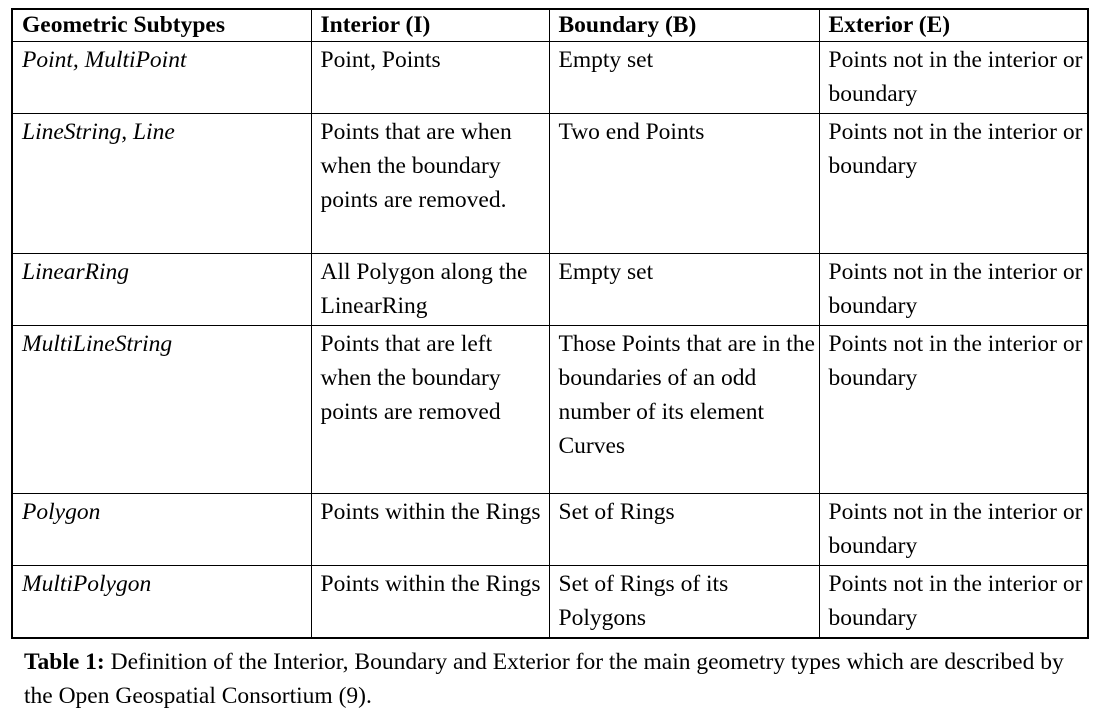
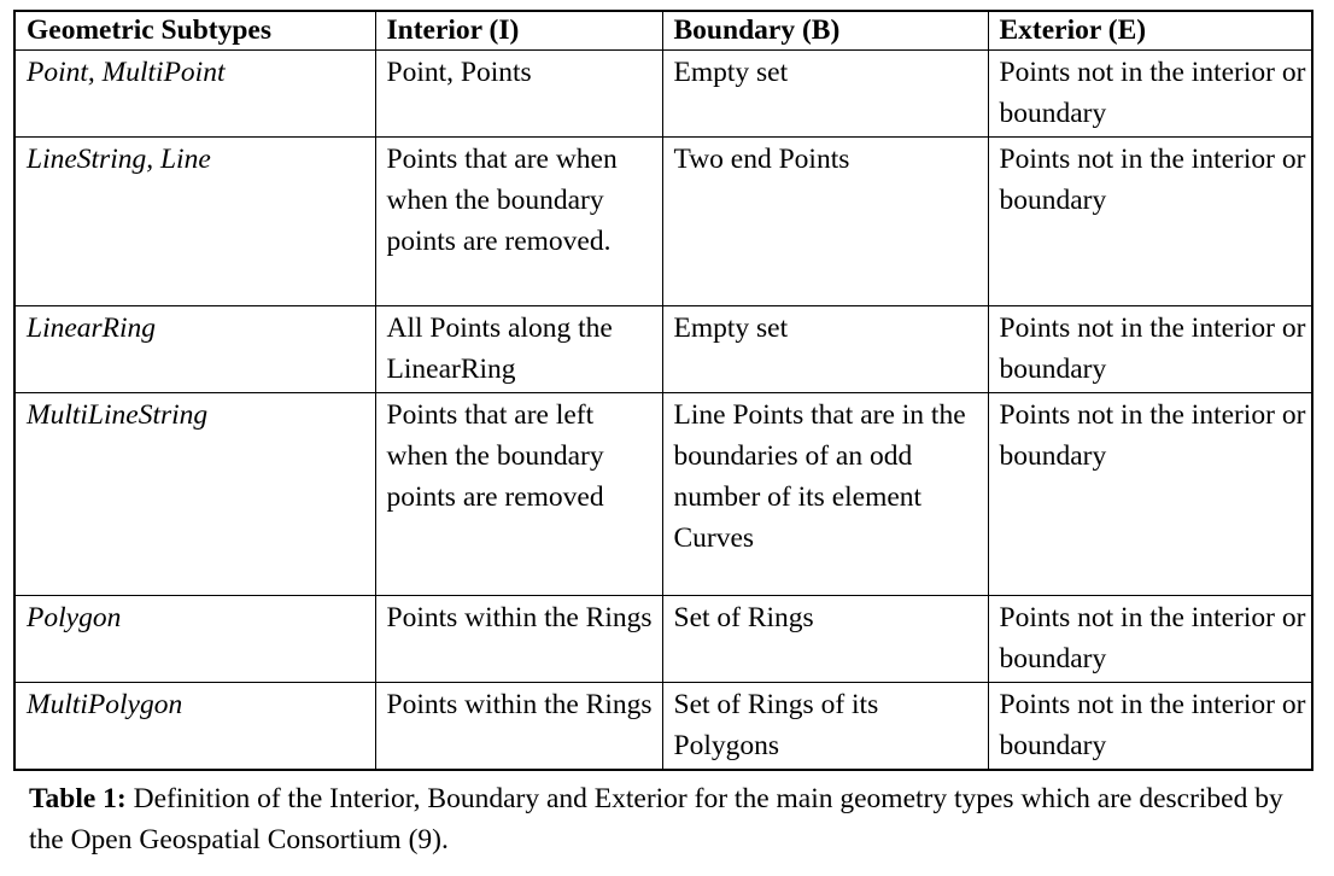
  Geometric Subtypes	Interior (I)	Boundary (B)	Exterior (E)
  Point, MultiPoint	Point, Points	Empty set	Points not in the interior or boundary
  LineString, Line	Points that are when when the boundary points are removed.	Two end Points	Points not in the interior or boundary
- LinearRing	All Polygon along the LinearRing	Empty set	Points not in the interior or boundary
+ LinearRing	All Points along the LinearRing	Empty set	Points not in the interior or boundary
- MultiLineString	Points that are left when the boundary points are removed	Those Points that are in the boundaries of an odd number of its element Curves	Points not in the interior or boundary
+ MultiLineString	Points that are left when the boundary points are removed	Line Points that are in the boundaries of an odd number of its element Curves	Points not in the interior or boundary
  Polygon	Points within the Rings	Set of Rings	Points not in the interior or boundary
  MultiPolygon	Points within the Rings	Set of Rings of its Polygons	Points not in the interior or boundary
  Table 1: Definition of the Interior, Boundary and Exterior for the main geometry types which are described by the Open Geospatial Consortium (9).
